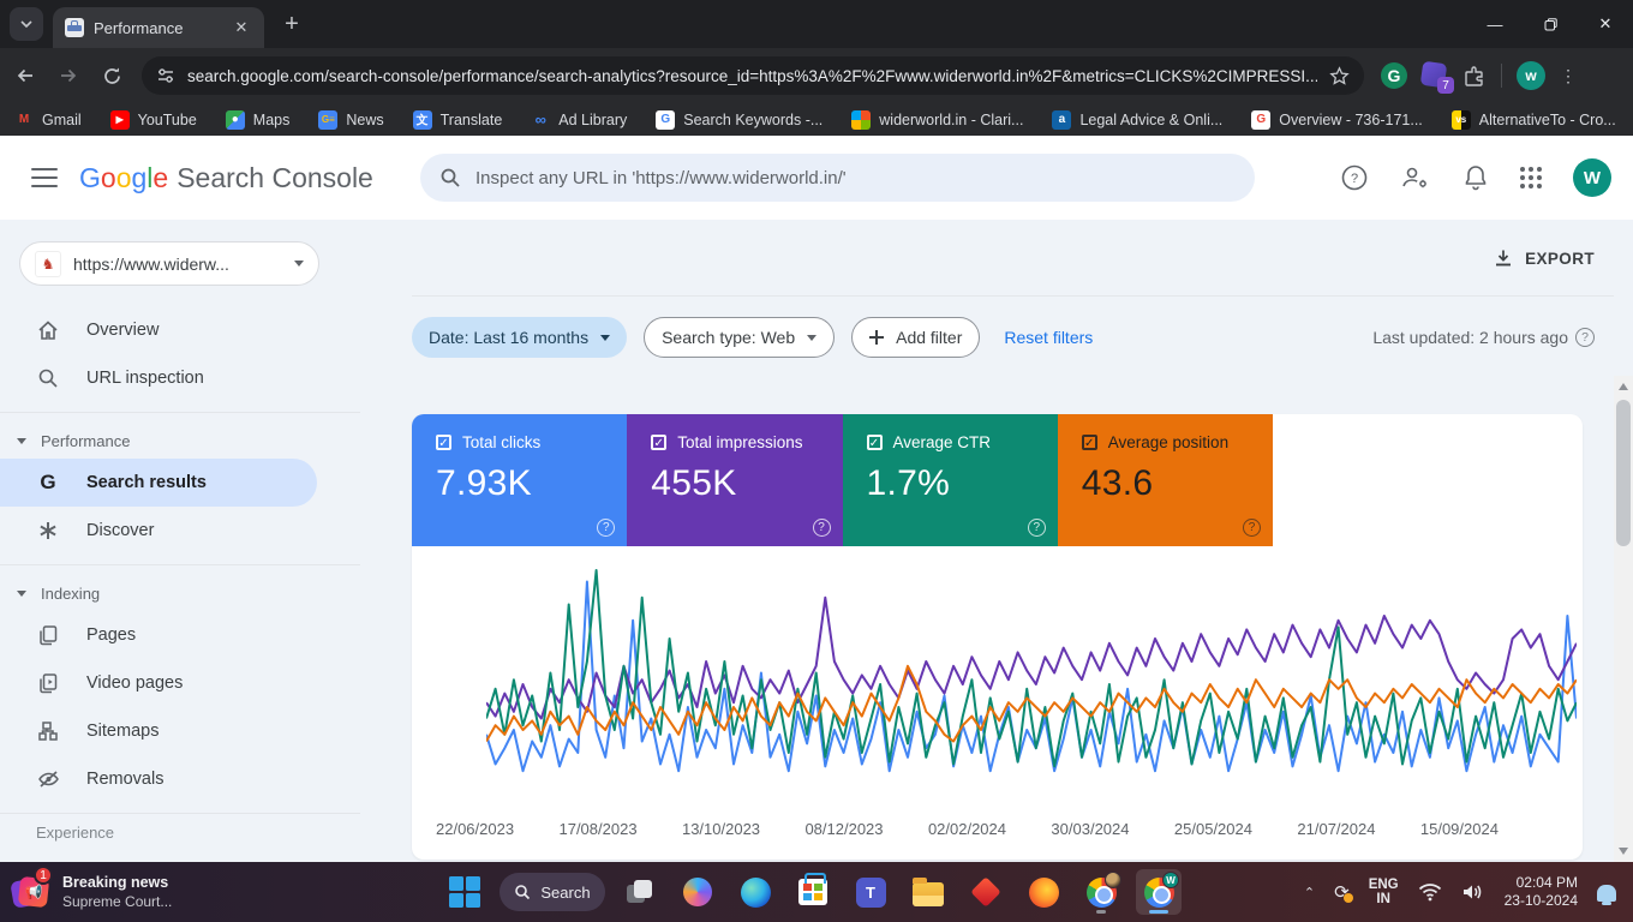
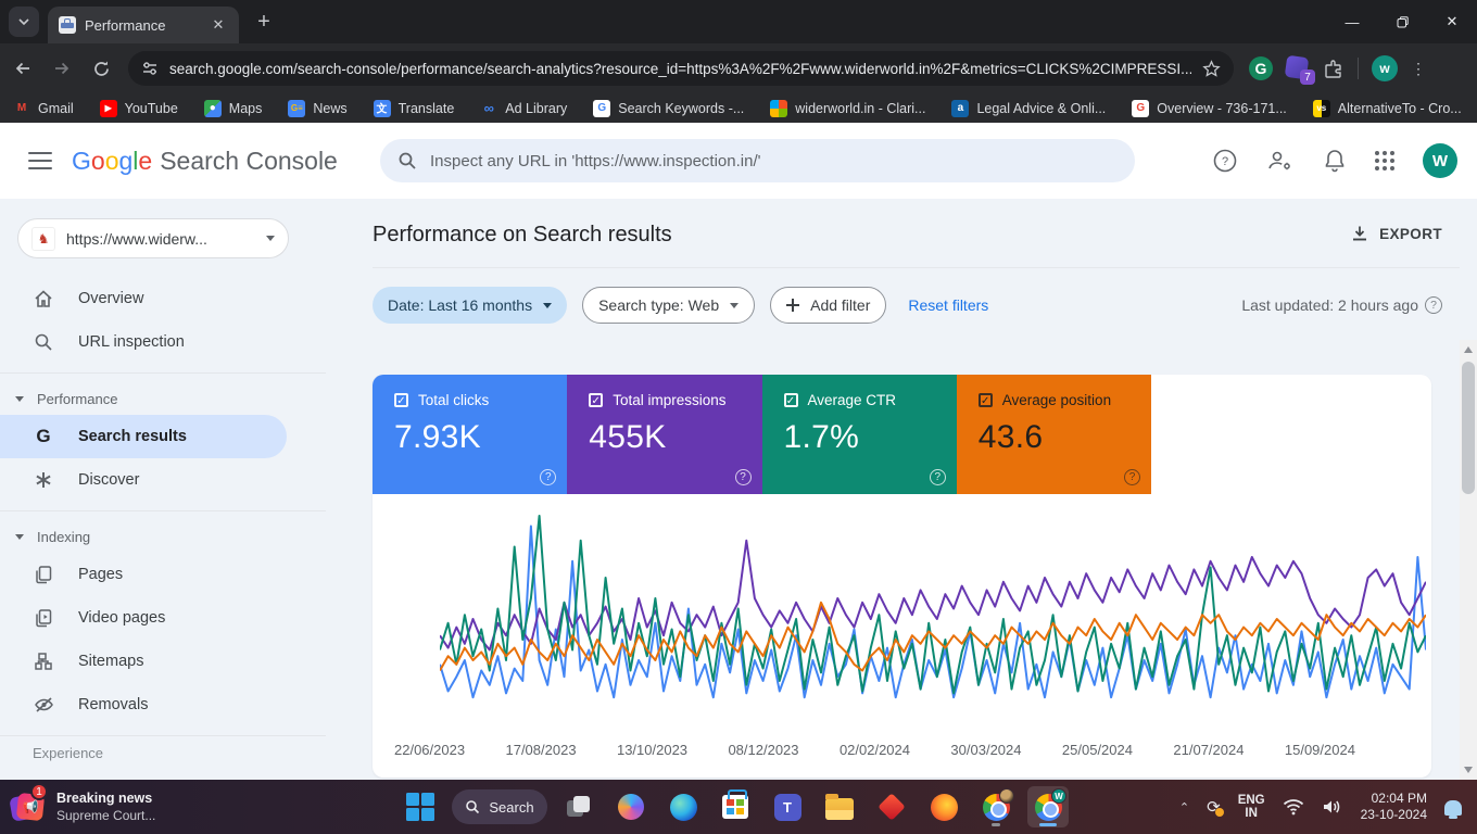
  Performance
  ✕
  +
  —
  ✕
  search.google.com/search-console/performance/search-analytics?resource_id=https%3A%2F%2Fwww.widerworld.in%2F&metrics=CLICKS%2CIMPRESSI...
  G
  7
  w
  ⋮
  M
  Gmail
  ▶
  YouTube
  ●
  Maps
  G≡
  News
  文
  Translate
  ∞
  Ad Library
  G
  Search Keywords -...
  widerworld.in - Clari...
  a
  Legal Advice & Onli...
  G
  Overview - 736-171...
  vs
  AlternativeTo - Cro...
  Google
  Search Console
- Inspect any URL in 'https://www.widerworld.in/'
+ Inspect any URL in 'https://www.inspection.in/'
  ?
  W
  ♞
  https://www.widerw...
  Overview
  URL inspection
  Performance
  G
  Search results
  Discover
  Indexing
  Pages
  Video pages
  Sitemaps
  Removals
  Experience
+ Performance on Search results
  EXPORT
  Date: Last 16 months
  Search type: Web
  Add filter
  Reset filters
  Last updated: 2 hours ago
  ?
  ✓
  Total clicks
  7.93K
  ?
  ✓
  Total impressions
  455K
  ?
  ✓
  Average CTR
  1.7%
  ?
  ✓
  Average position
  43.6
  ?
  22/06/2023
  17/08/2023
  13/10/2023
  08/12/2023
  02/02/2024
  30/03/2024
  25/05/2024
  21/07/2024
  15/09/2024
  1
  Breaking news
  Supreme Court...
  Search
  T
  W
  ⌃
  ⟳
  ENG
  IN
  02:04 PM
  23-10-2024
